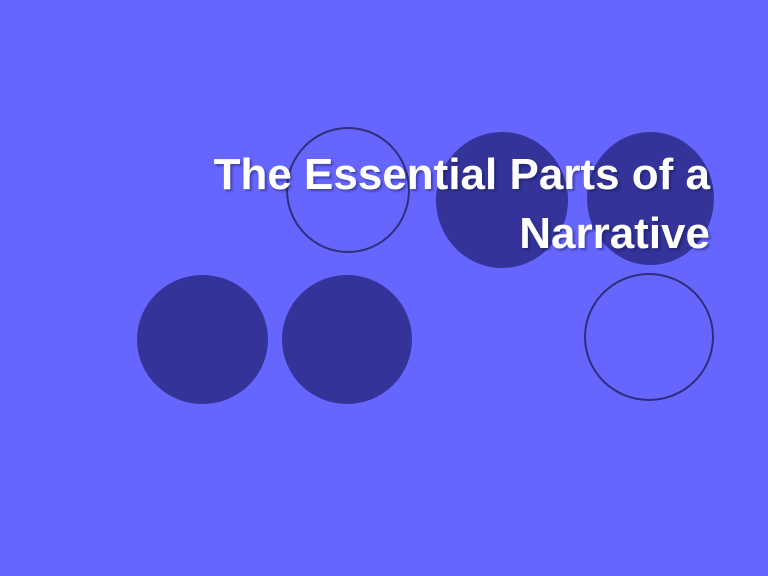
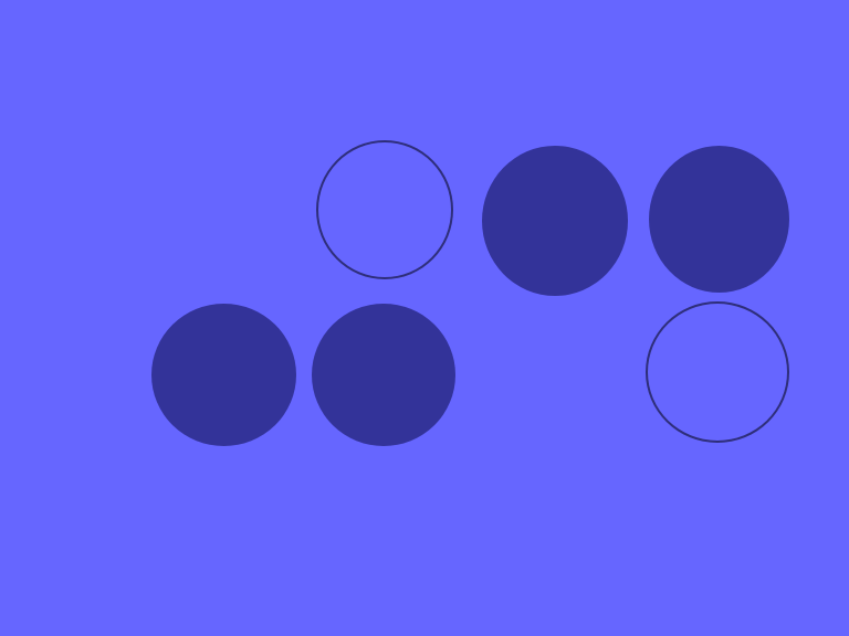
- The Essential Parts of a Narrative
